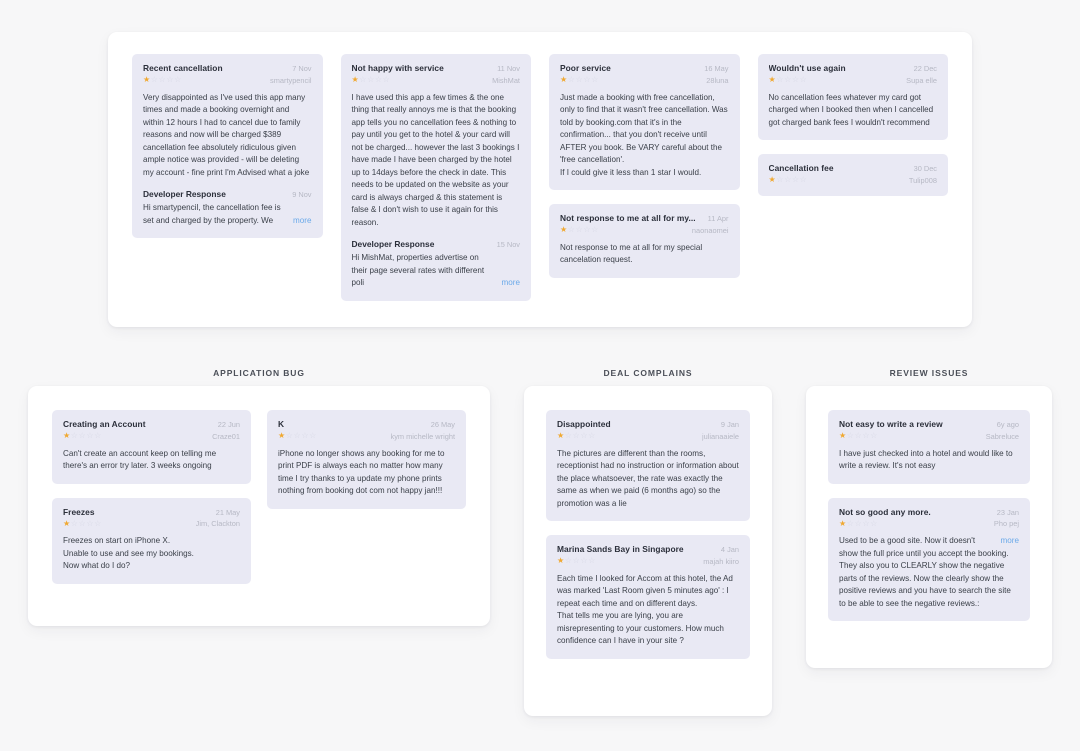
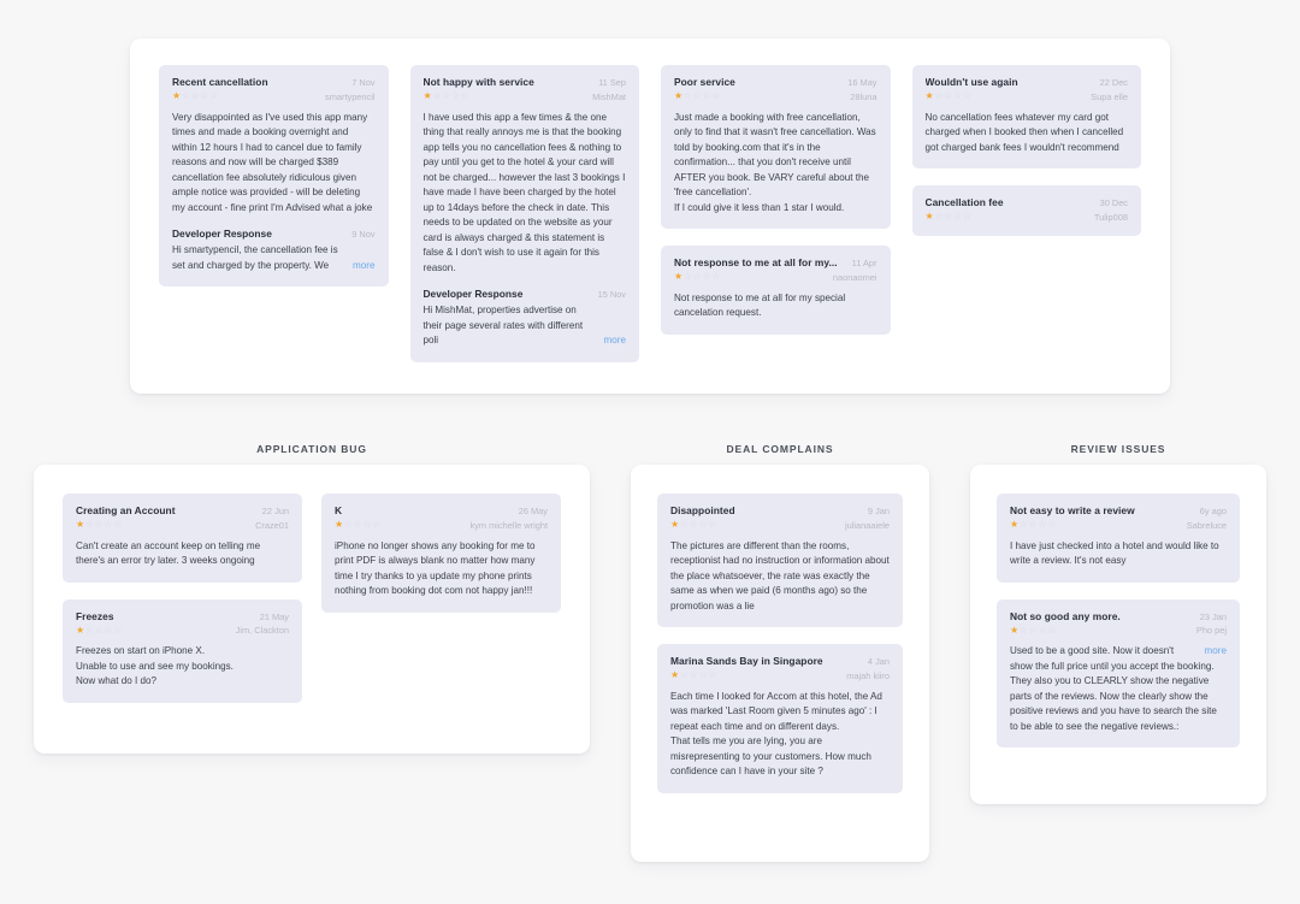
  Recent cancellation
  7 Nov
  smartypencil
  Very disappointed as I've used this app many times and made a booking overnight and within 12 hours I had to cancel due to family reasons and now will be charged $389 cancellation fee absolutely ridiculous given ample notice was provided - will be deleting my account - fine print I'm Advised what a joke
  Developer Response
  9 Nov
  Hi smartypencil, the cancellation fee is set and charged by the property. We
  more
  Not happy with service
- 11 Nov
+ 11 Sep
  MishMat
  I have used this app a few times & the one thing that really annoys me is that the booking app tells you no cancellation fees & nothing to pay until you get to the hotel & your card will not be charged... however the last 3 bookings I have made I have been charged by the hotel up to 14days before the check in date. This needs to be updated on the website as your card is always charged & this statement is false & I don't wish to use it again for this reason.
  Developer Response
  15 Nov
  Hi MishMat, properties advertise on their page several rates with different poli
  more
  Poor service
  16 May
  28luna
  Just made a booking with free cancellation, only to find that it wasn't free cancellation. Was told by booking.com that it's in the confirmation... that you don't receive until AFTER you book. Be VARY careful about the 'free cancellation'.
  If I could give it less than 1 star I would.
  Not response to me at all for my...
  11 Apr
  naonaomei
  Not response to me at all for my special cancelation request.
  Wouldn't use again
  22 Dec
  Supa elle
  No cancellation fees whatever my card got charged when I booked then when I cancelled got charged bank fees I wouldn't recommend
  Cancellation fee
  30 Dec
  Tulip008
  APPLICATION BUG
  Creating an Account
  22 Jun
  Craze01
  Can't create an account keep on telling me there's an error try later. 3 weeks ongoing
  Freezes
  21 May
  Jim, Clackton
  Freezes on start on iPhone X.
  Unable to use and see my bookings.
  Now what do I do?
  K
  26 May
  kym michelle wright
- iPhone no longer shows any booking for me to print PDF is always each no matter how many time I try thanks to ya update my phone prints nothing from booking dot com not happy jan!!!
+ iPhone no longer shows any booking for me to print PDF is always blank no matter how many time I try thanks to ya update my phone prints nothing from booking dot com not happy jan!!!
  DEAL COMPLAINS
  Disappointed
  9 Jan
  julianaaiele
  The pictures are different than the rooms, receptionist had no instruction or information about the place whatsoever, the rate was exactly the same as when we paid (6 months ago) so the promotion was a lie
  Marina Sands Bay in Singapore
  4 Jan
  majah kiiro
  Each time I looked for Accom at this hotel, the Ad was marked 'Last Room given 5 minutes ago' : I repeat each time and on different days.
  That tells me you are lying, you are misrepresenting to your customers. How much confidence can I have in your site ?
  REVIEW ISSUES
  Not easy to write a review
  6y ago
  Sabreluce
  I have just checked into a hotel and would like to write a review. It's not easy
  Not so good any more.
  23 Jan
  Pho pej
  more
  Used to be a good site. Now it doesn't show the full price until you accept the booking. They also you to CLEARLY show the negative parts of the reviews. Now the clearly show the positive reviews and you have to search the site to be able to see the negative reviews.:
